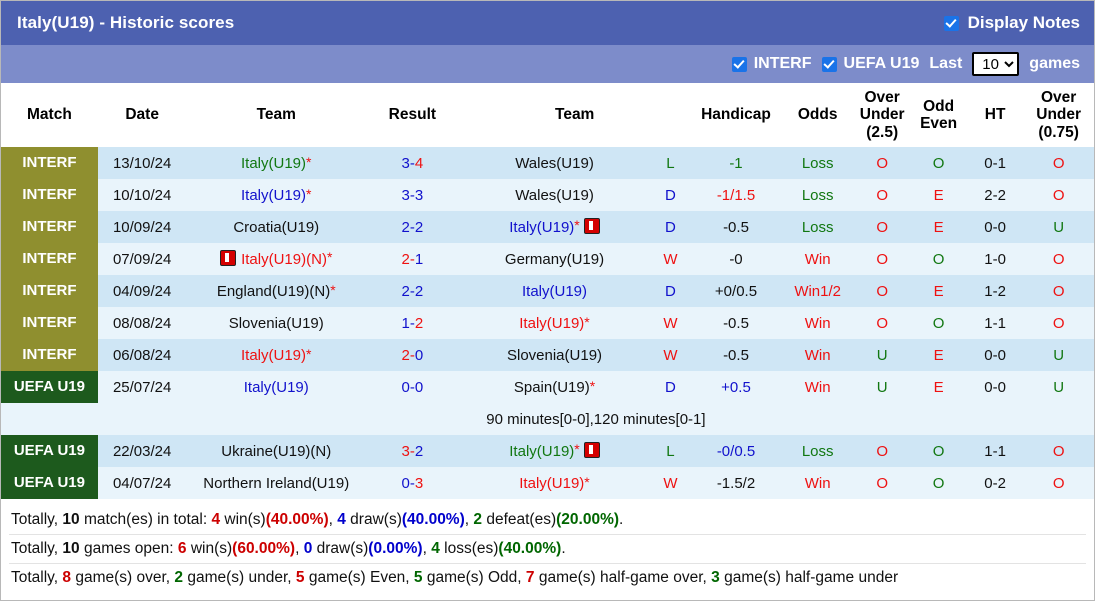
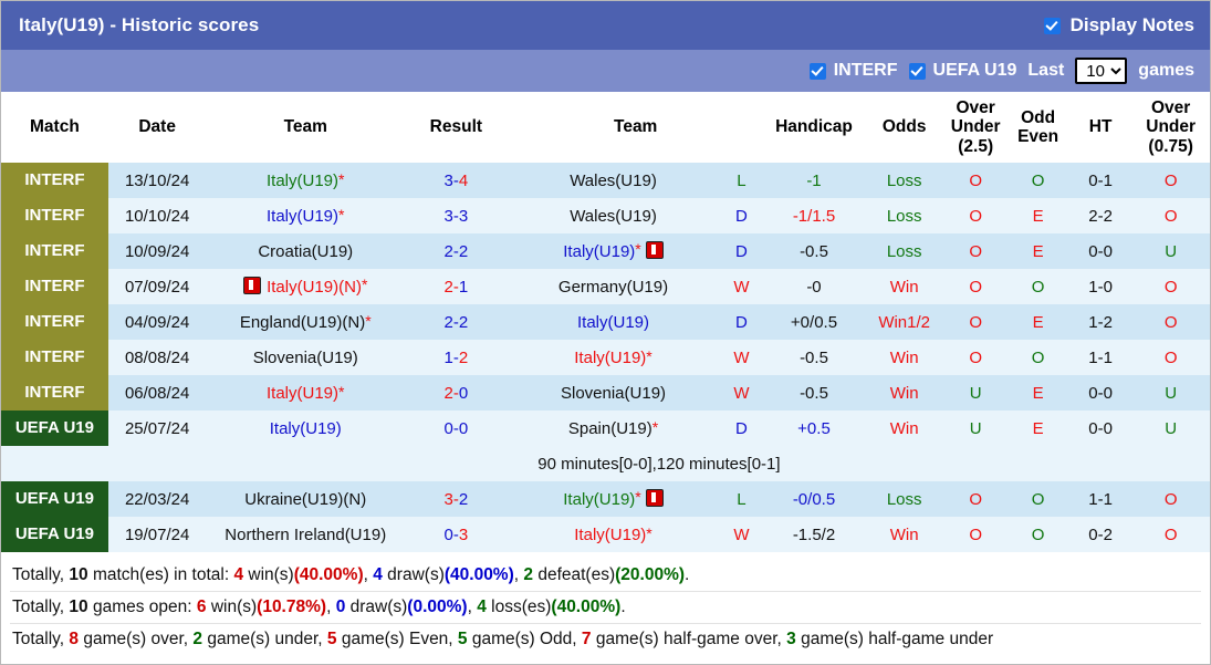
  Italy(U19) - Historic scores
  Display Notes
  INTERF
  UEFA U19
  Last
  10
  games
  Match	Date	Team	Result	Team	Handicap	Odds	Over Under (2.5)	Odd Even	HT	Over Under (0.75)
  INTERF	13/10/24	Italy(U19)*	3-4	Wales(U19)	L	-1	Loss	O	O	0-1	O
  INTERF	10/10/24	Italy(U19)*	3-3	Wales(U19)	D	-1/1.5	Loss	O	E	2-2	O
  INTERF	10/09/24	Croatia(U19)	2-2	Italy(U19)*	D	-0.5	Loss	O	E	0-0	U
  INTERF	07/09/24	Italy(U19)(N)*	2-1	Germany(U19)	W	-0	Win	O	O	1-0	O
  INTERF	04/09/24	England(U19)(N)*	2-2	Italy(U19)	D	+0/0.5	Win1/2	O	E	1-2	O
  INTERF	08/08/24	Slovenia(U19)	1-2	Italy(U19)*	W	-0.5	Win	O	O	1-1	O
  INTERF	06/08/24	Italy(U19)*	2-0	Slovenia(U19)	W	-0.5	Win	U	E	0-0	U
  UEFA U19	25/07/24	Italy(U19)	0-0	Spain(U19)*	D	+0.5	Win	U	E	0-0	U
  	90 minutes[0-0],120 minutes[0-1]
  UEFA U19	22/03/24	Ukraine(U19)(N)	3-2	Italy(U19)*	L	-0/0.5	Loss	O	O	1-1	O
- UEFA U19	04/07/24	Northern Ireland(U19)	0-3	Italy(U19)*	W	-1.5/2	Win	O	O	0-2	O
+ UEFA U19	19/07/24	Northern Ireland(U19)	0-3	Italy(U19)*	W	-1.5/2	Win	O	O	0-2	O
  Totally, 10 match(es) in total: 4 win(s)(40.00%), 4 draw(s)(40.00%), 2 defeat(es)(20.00%).
- Totally, 10 games open: 6 win(s)(60.00%), 0 draw(s)(0.00%), 4 loss(es)(40.00%).
+ Totally, 10 games open: 6 win(s)(10.78%), 0 draw(s)(0.00%), 4 loss(es)(40.00%).
  Totally, 8 game(s) over, 2 game(s) under, 5 game(s) Even, 5 game(s) Odd, 7 game(s) half-game over, 3 game(s) half-game under
